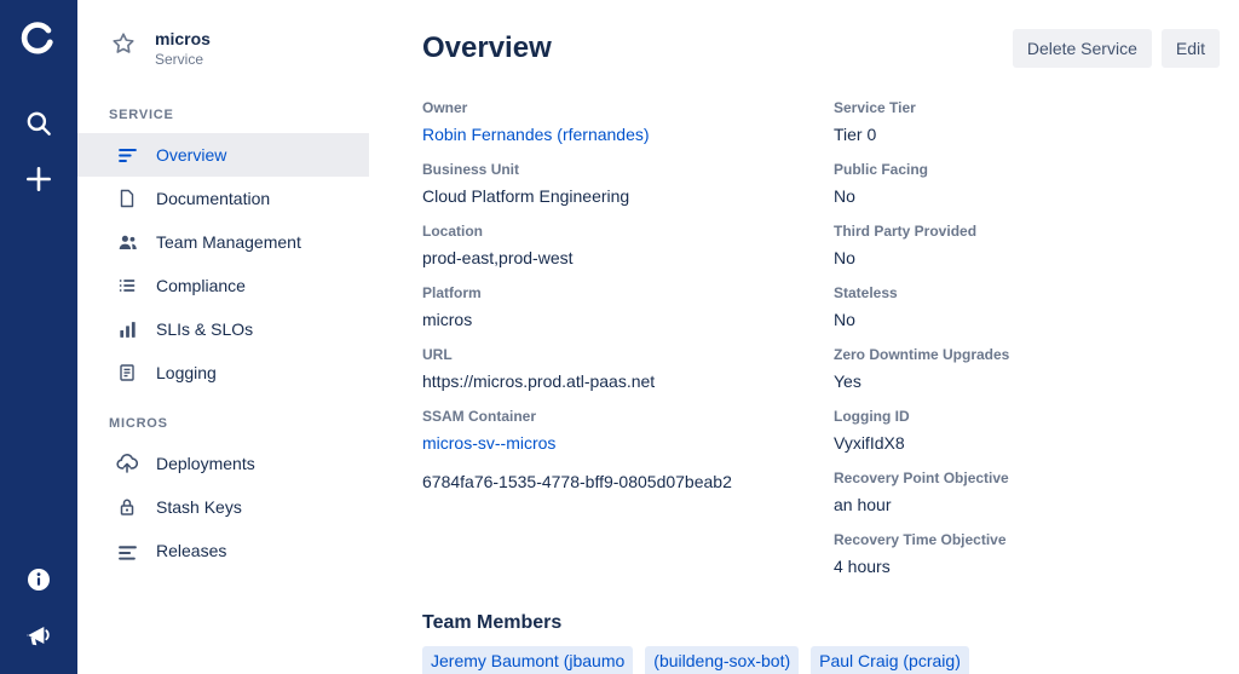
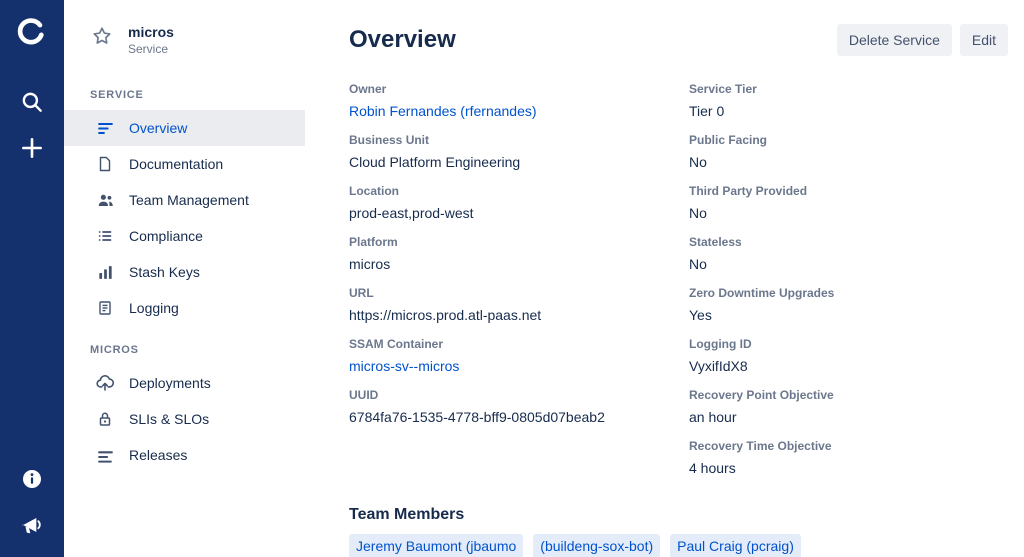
  micros
  Service
  SERVICE
  Overview
  Documentation
  Team Management
  Compliance
- SLIs & SLOs
+ Stash Keys
  Logging
  MICROS
  Deployments
- Stash Keys
+ SLIs & SLOs
  Releases
  Overview
  Delete Service
  Edit
  Owner
  Robin Fernandes (rfernandes)
  Business Unit
  Cloud Platform Engineering
  Location
  prod-east,prod-west
  Platform
  micros
  URL
  https://micros.prod.atl-paas.net
  SSAM Container
  micros-sv--micros
+ UUID
  6784fa76-1535-4778-bff9-0805d07beab2
  Service Tier
  Tier 0
  Public Facing
  No
  Third Party Provided
  No
  Stateless
  No
  Zero Downtime Upgrades
  Yes
  Logging ID
  VyxifIdX8
  Recovery Point Objective
  an hour
  Recovery Time Objective
  4 hours
  Team Members
  Jeremy Baumont (jbaumo
  (buildeng-sox-bot)
  Paul Craig (pcraig)
